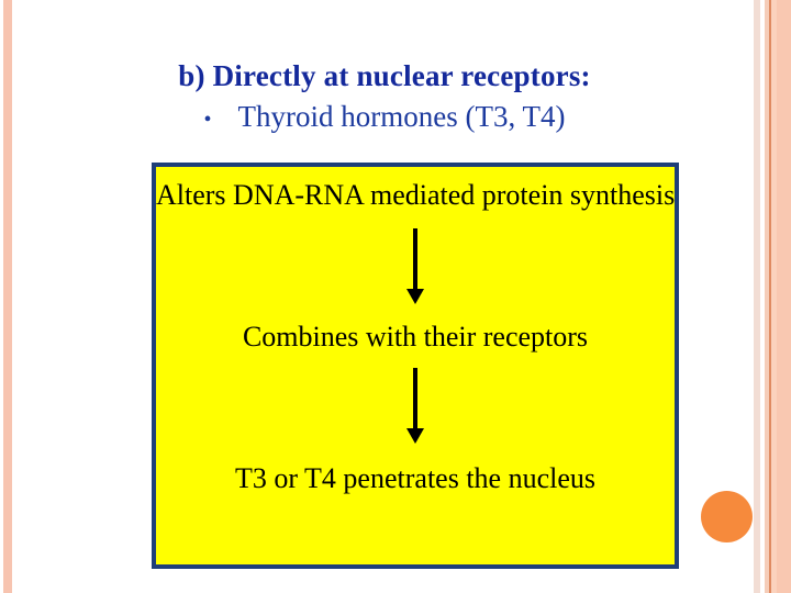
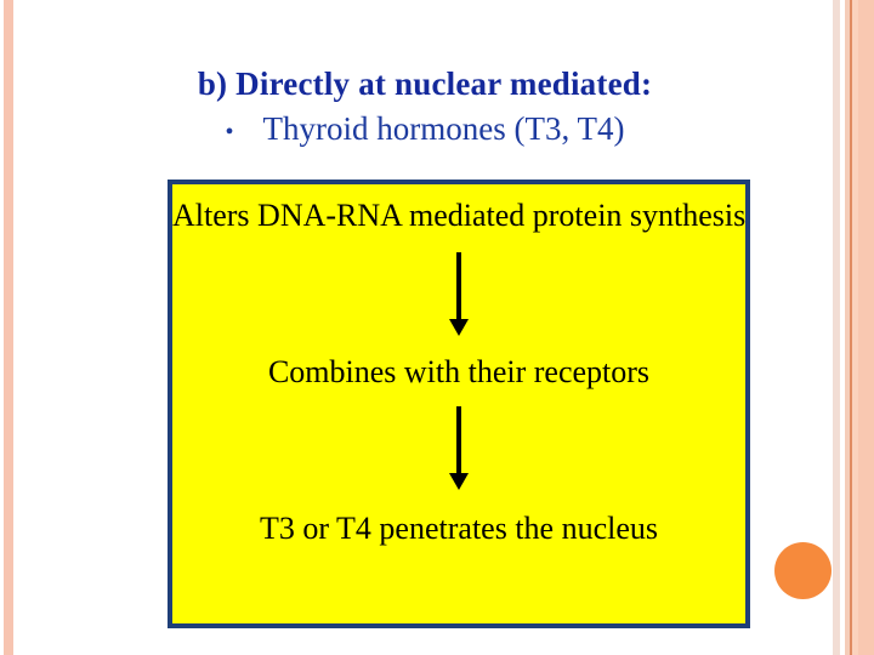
- b) Directly at nuclear receptors:
+ b) Directly at nuclear mediated:
  •
  Thyroid hormones (T3, T4)
  Alters DNA-RNA mediated protein synthesis
  Combines with their receptors
  T3 or T4 penetrates the nucleus
